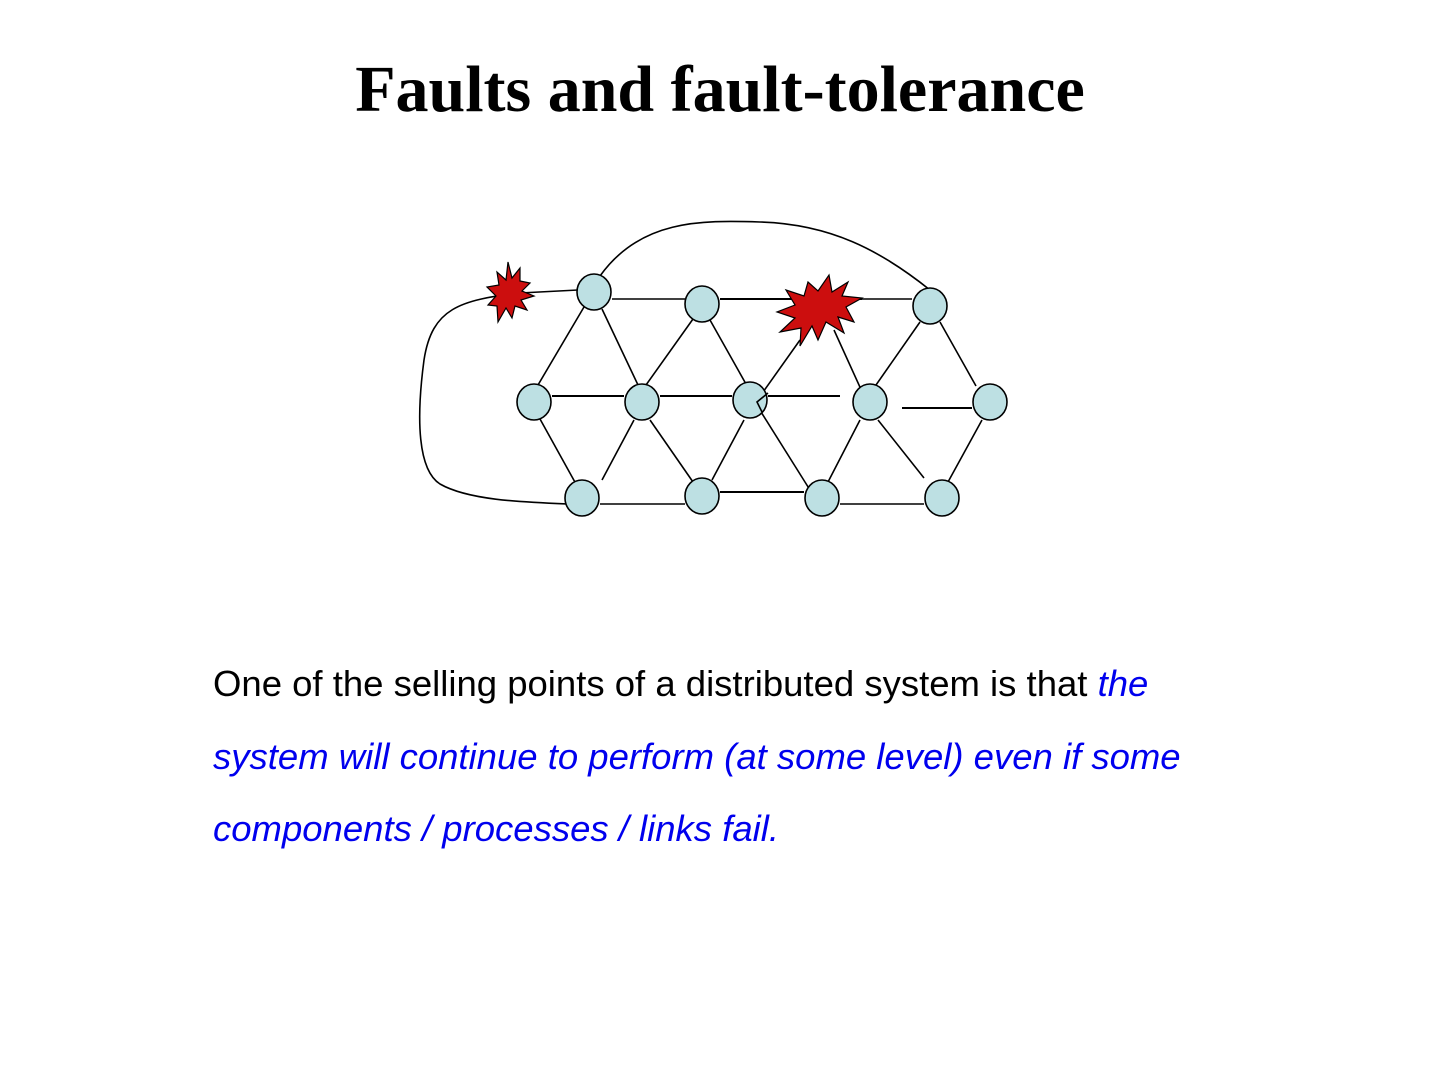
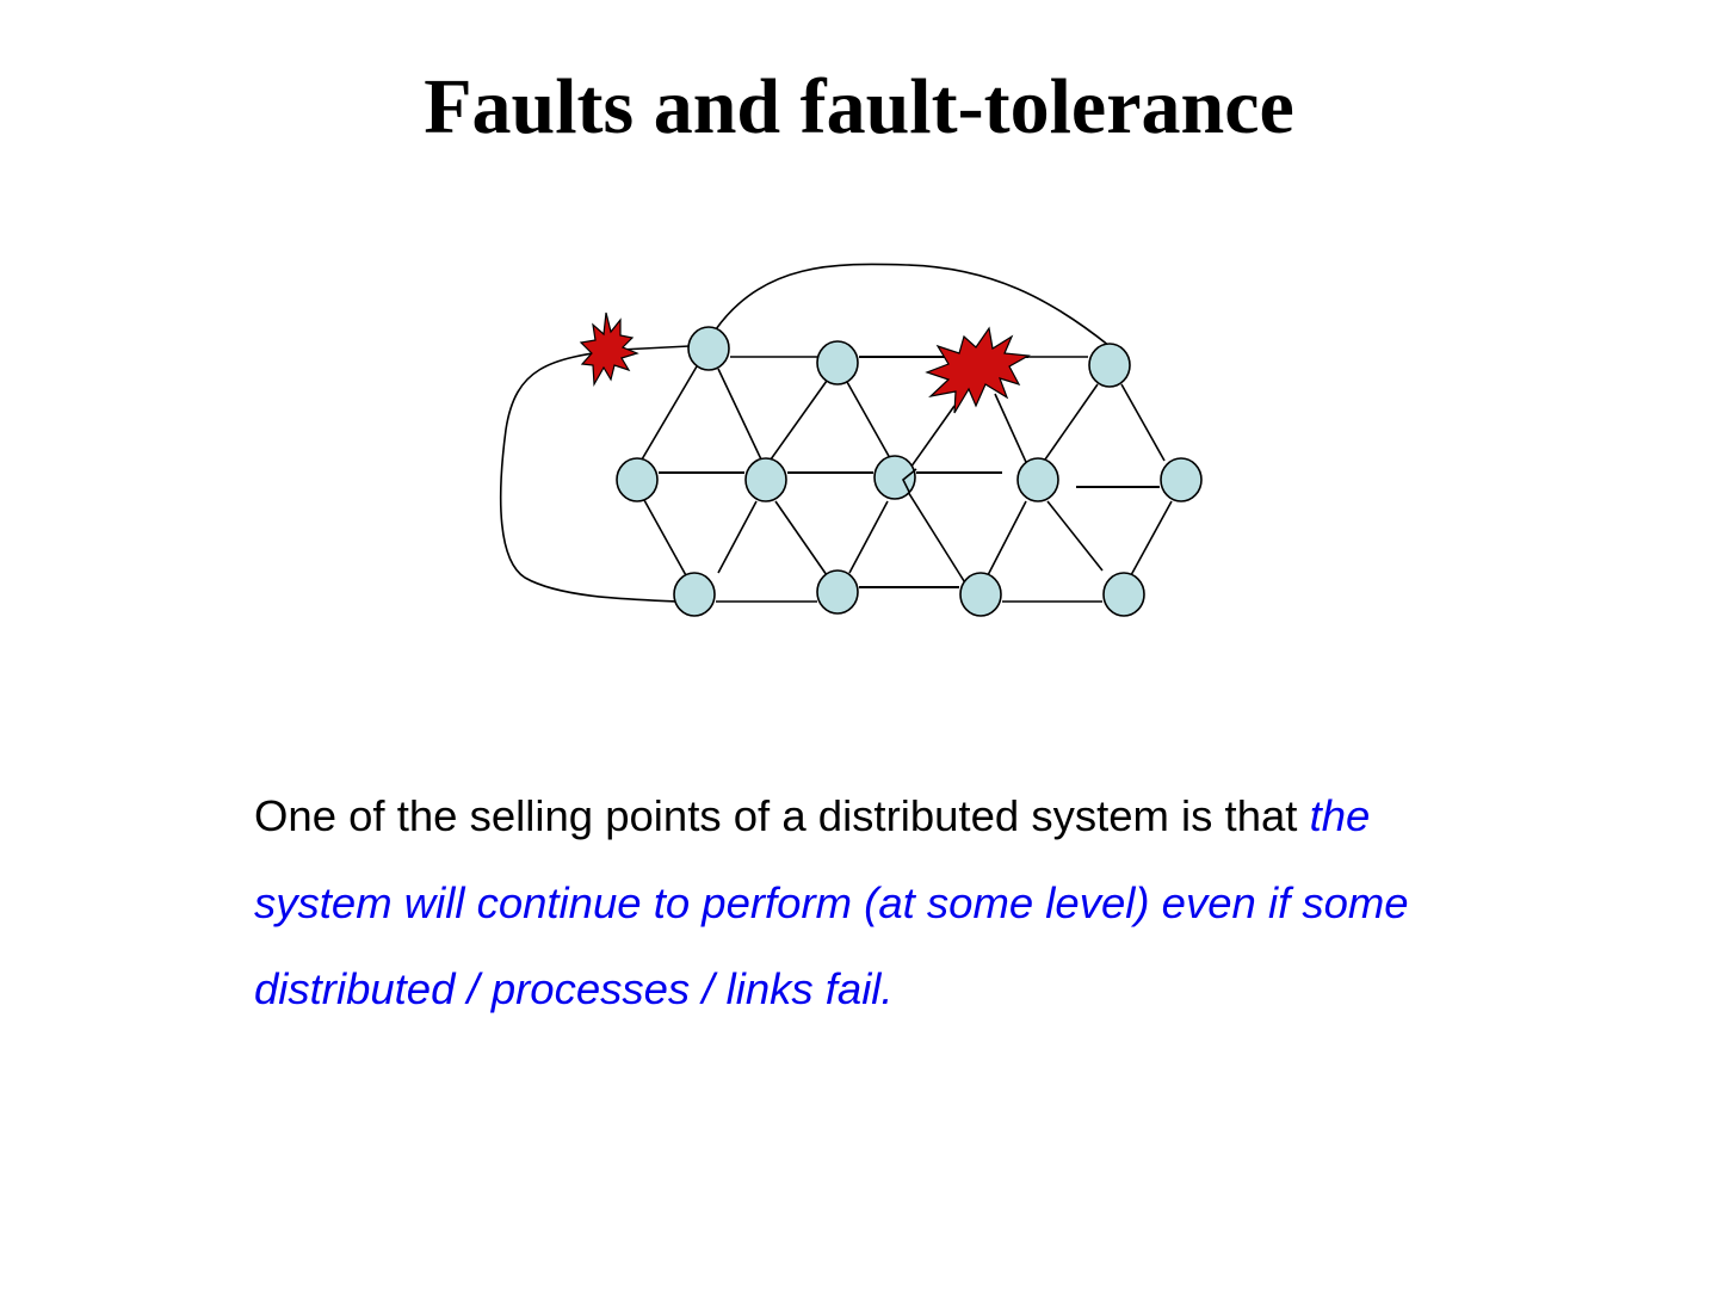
  Faults and fault-tolerance
- One of the selling points of a distributed system is that the system will continue to perform (at some level) even if some components / processes / links fail.
+ One of the selling points of a distributed system is that the system will continue to perform (at some level) even if some distributed / processes / links fail.
